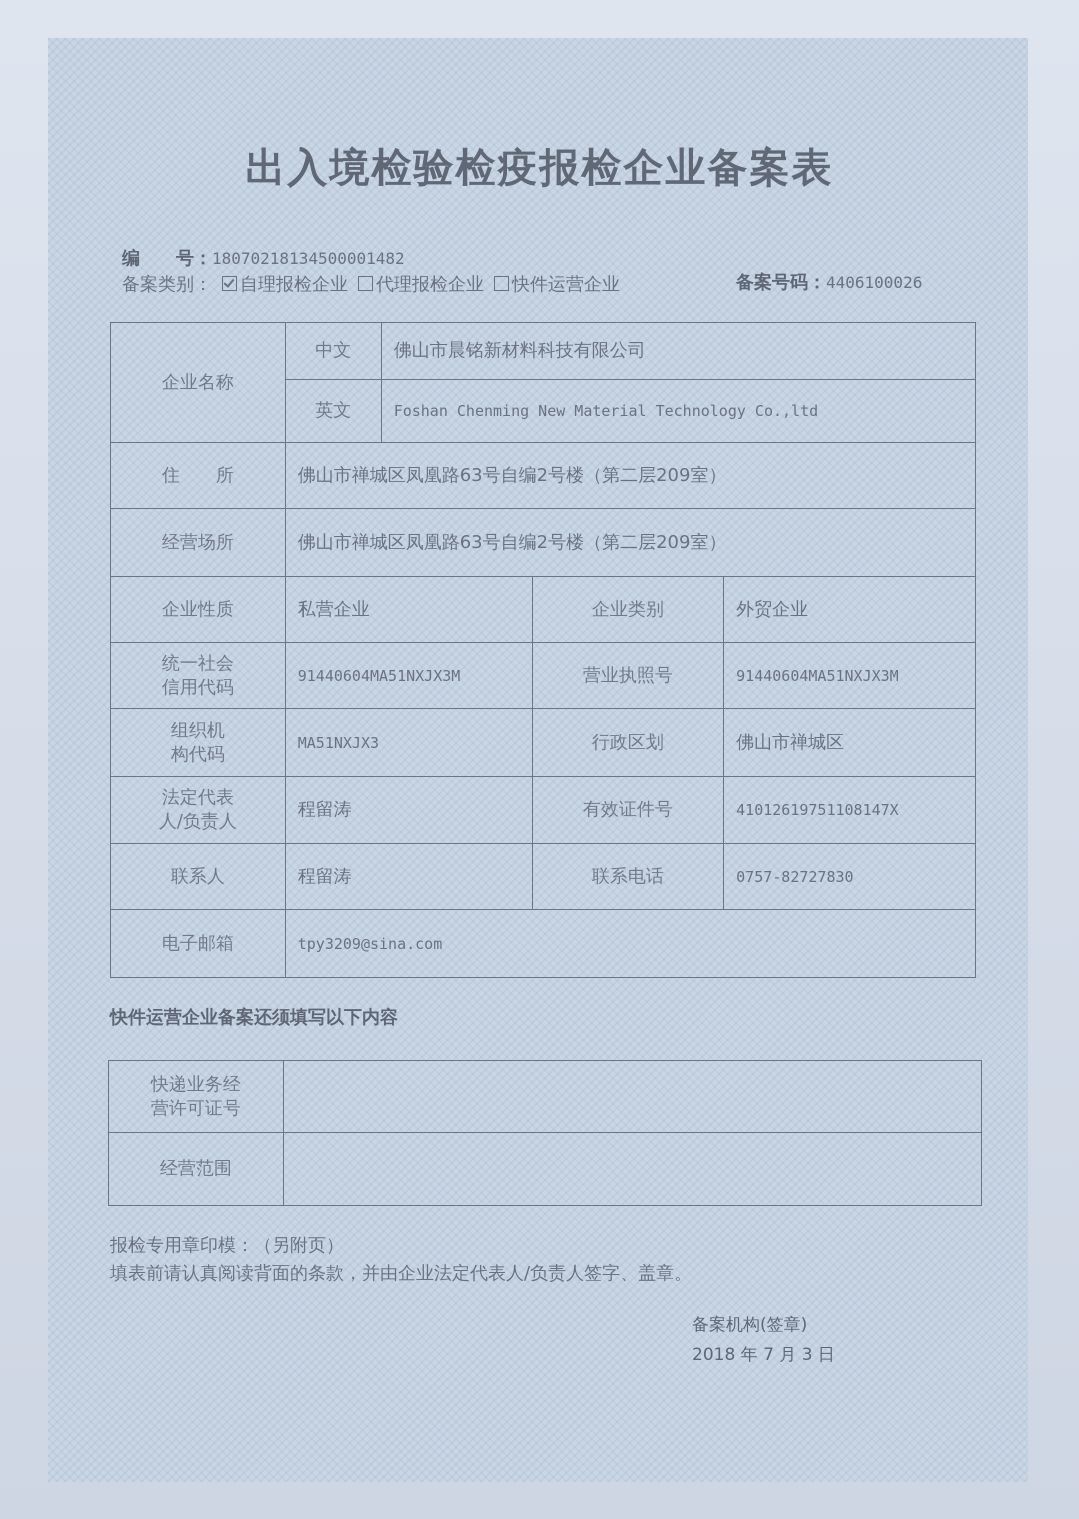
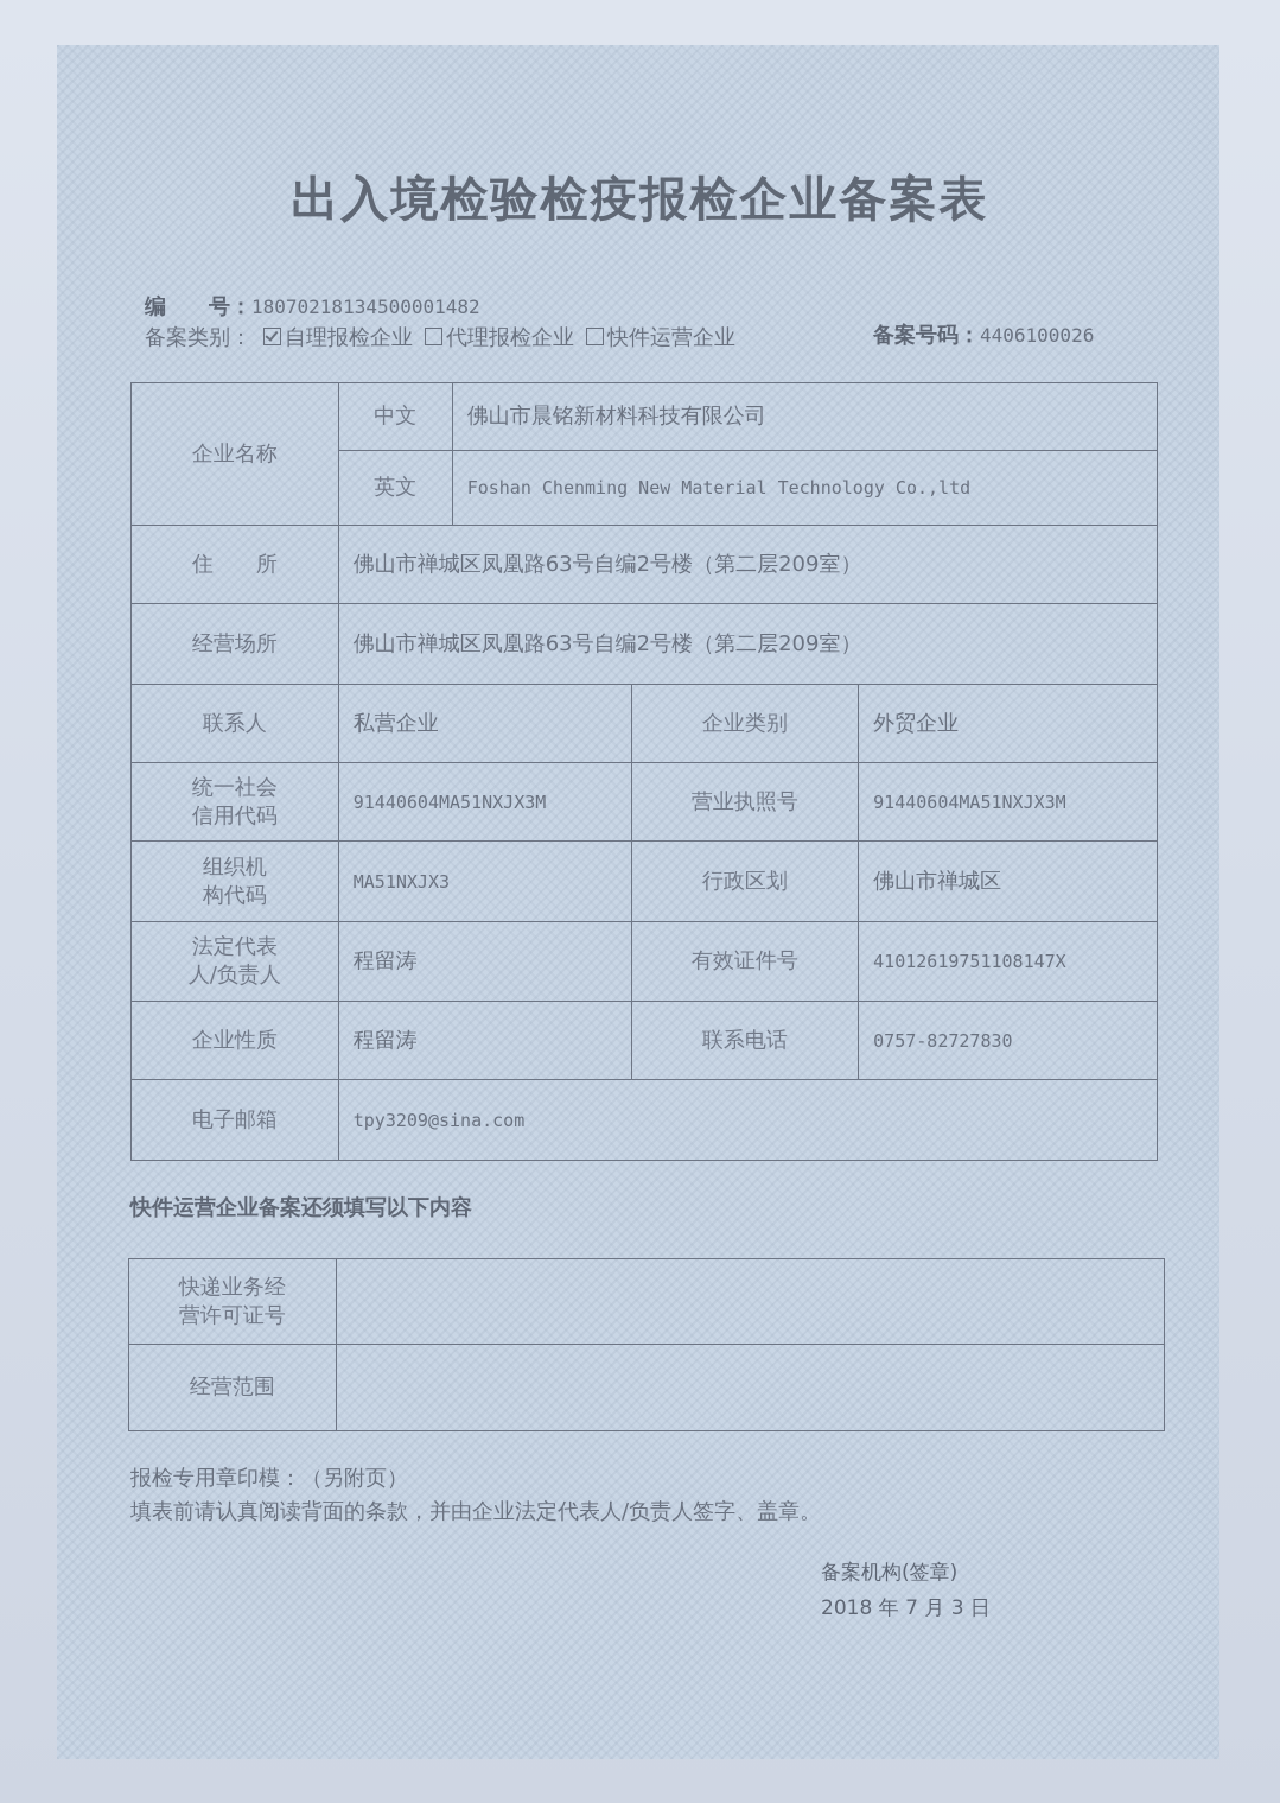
  出入境检验检疫报检企业备案表
  编 号：18070218134500001482
  备案类别： 自理报检企业 代理报检企业 快件运营企业
  备案号码：4406100026
  企业名称	中文	佛山市晨铭新材料科技有限公司
  英文	Foshan Chenming New Material Technology Co.,ltd
  住 所	佛山市禅城区凤凰路63号自编2号楼（第二层209室）
  经营场所	佛山市禅城区凤凰路63号自编2号楼（第二层209室）
- 企业性质	私营企业	企业类别	外贸企业
+ 联系人	私营企业	企业类别	外贸企业
  统一社会信用代码	91440604MA51NXJX3M	营业执照号	91440604MA51NXJX3M
  组织机构代码	MA51NXJX3	行政区划	佛山市禅城区
  法定代表人/负责人	程留涛	有效证件号	41012619751108147X
- 联系人	程留涛	联系电话	0757-82727830
+ 企业性质	程留涛	联系电话	0757-82727830
  电子邮箱	tpy3209@sina.com
  快件运营企业备案还须填写以下内容
  快递业务经营许可证号
  经营范围
  报检专用章印模：（另附页）
  填表前请认真阅读背面的条款，并由企业法定代表人/负责人签字、盖章。
  备案机构(签章)
  2018 年 7 月 3 日
